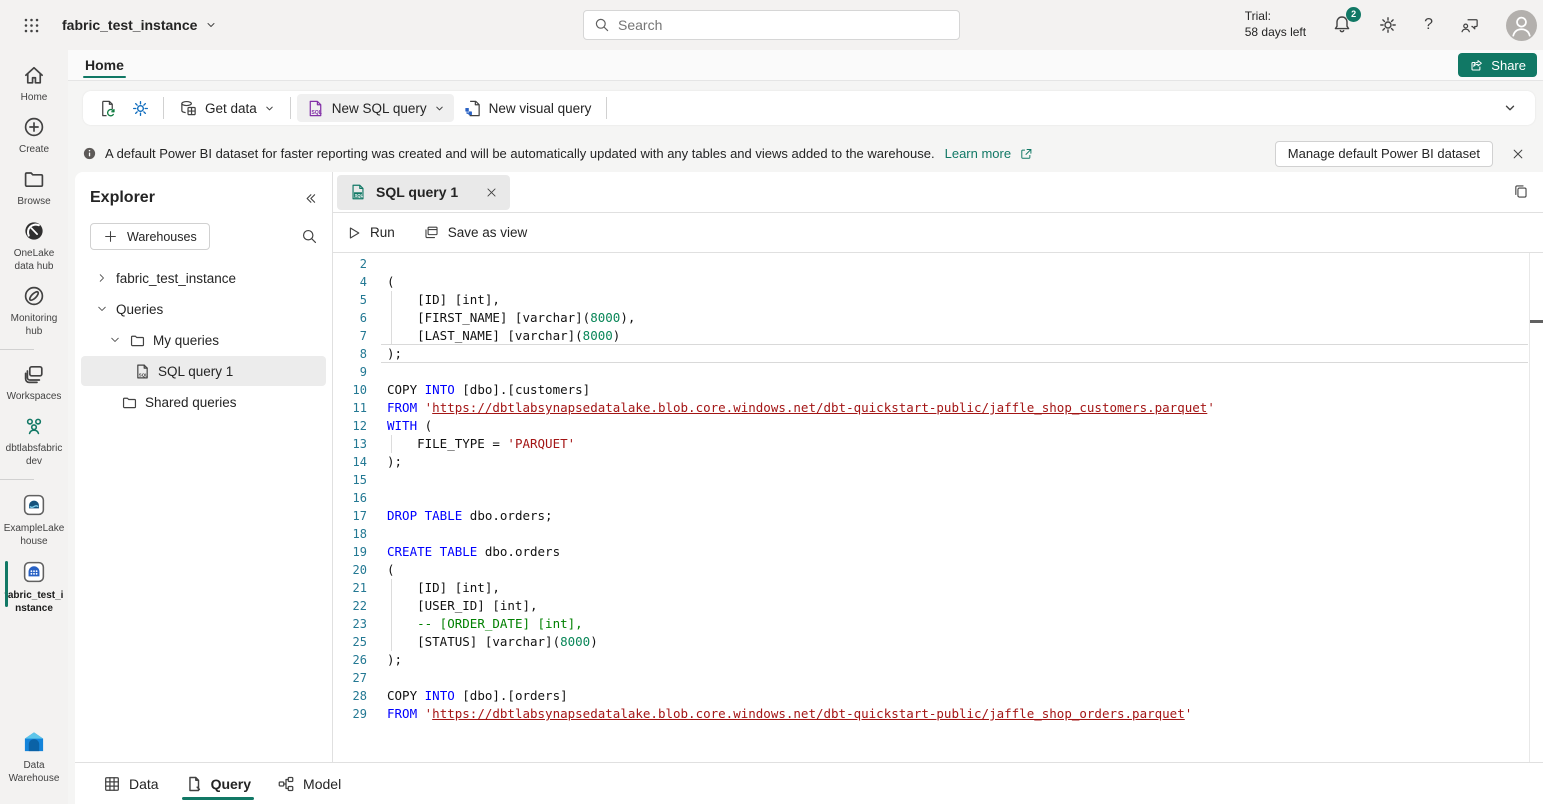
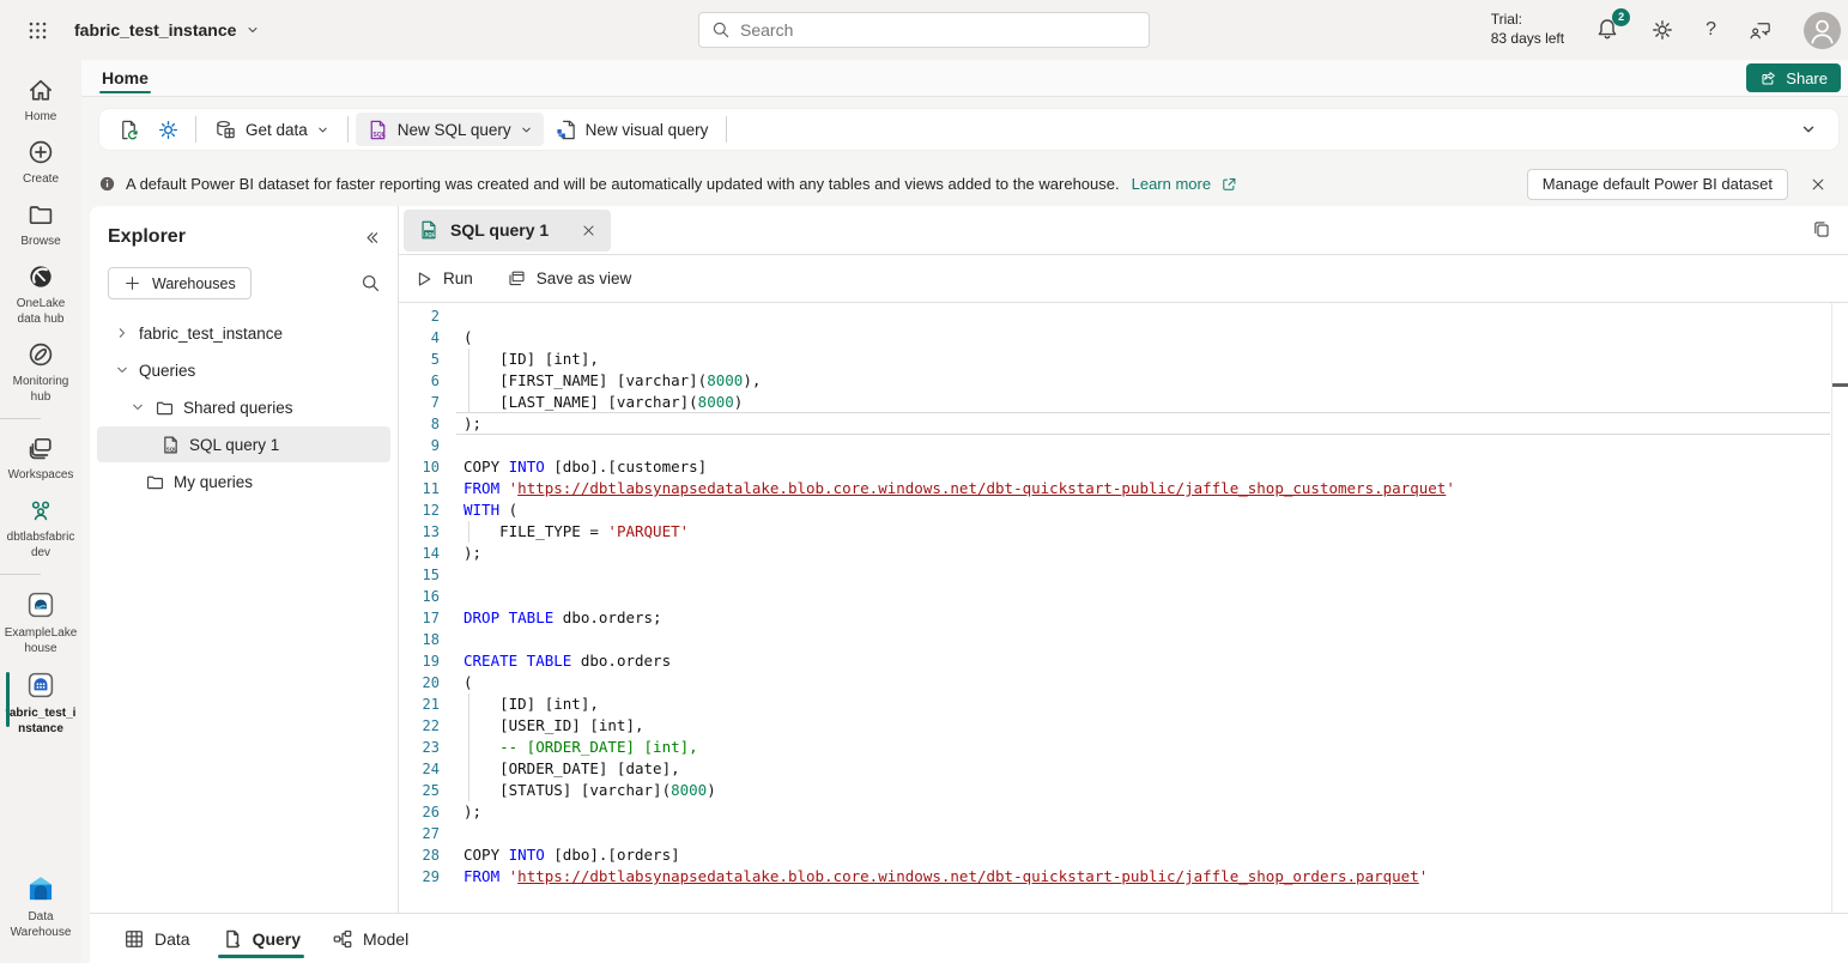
  fabric_test_instance
  Search
  Trial:
- 58 days left
+ 83 days left
  2
  ?
  Home
  Create
  Browse
  OneLake data hub
  Monitoring hub
  Workspaces
  dbtlabsfabricdev
  ExampleLakehouse
  abric_test_instance
  Data Warehouse
  Home
  Share
  Get data
  New SQL query
  New visual query
  A default Power BI dataset for faster reporting was created and will be automatically updated with any tables and views added to the warehouse.
  Learn more
  Manage default Power BI dataset
  Explorer
  Warehouses
  fabric_test_instance
  Queries
- My queries
+ Shared queries
  SQL query 1
- Shared queries
+ My queries
  SQL query 1
  Run
  Save as view
  2
  4
  (
  5
  [ID] [int],
  6
  [FIRST_NAME] [varchar](8000),
  7
  [LAST_NAME] [varchar](8000)
  8
  );
  9
  10
  COPY INTO [dbo].[customers]
  11
  FROM 'https://dbtlabsynapsedatalake.blob.core.windows.net/dbt-quickstart-public/jaffle_shop_customers.parquet'
  12
  WITH (
  13
  FILE_TYPE = 'PARQUET'
  14
  );
  15
  16
  17
  DROP TABLE dbo.orders;
  18
  19
  CREATE TABLE dbo.orders
  20
  (
  21
  [ID] [int],
  22
  [USER_ID] [int],
  23
  -- [ORDER_DATE] [int],
+ 24
+ [ORDER_DATE] [date],
  25
  [STATUS] [varchar](8000)
  26
  );
  27
  28
  COPY INTO [dbo].[orders]
  29
  FROM 'https://dbtlabsynapsedatalake.blob.core.windows.net/dbt-quickstart-public/jaffle_shop_orders.parquet'
  Data
  Query
  Model
